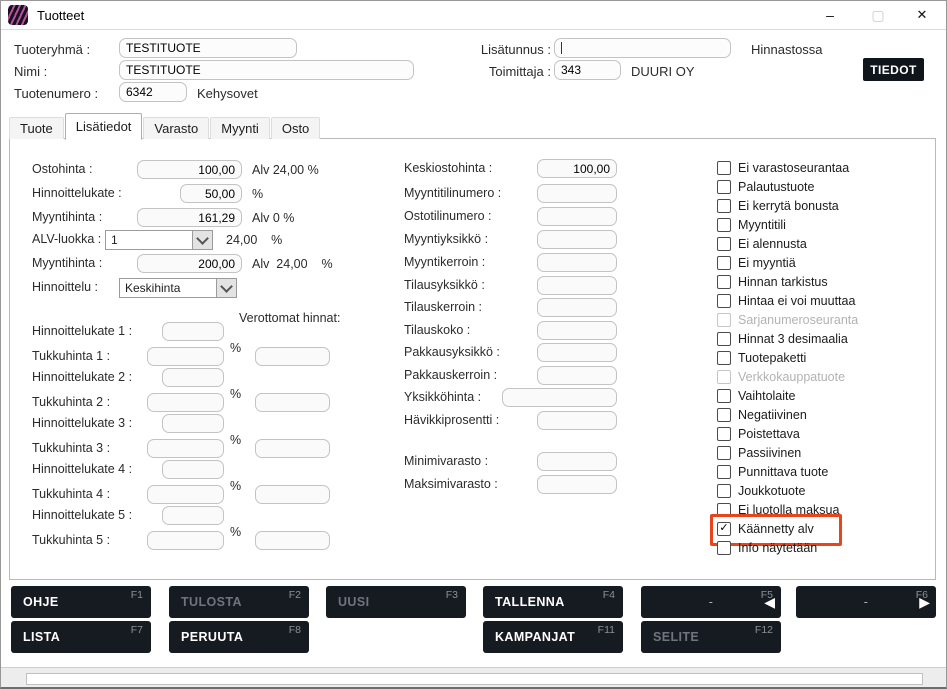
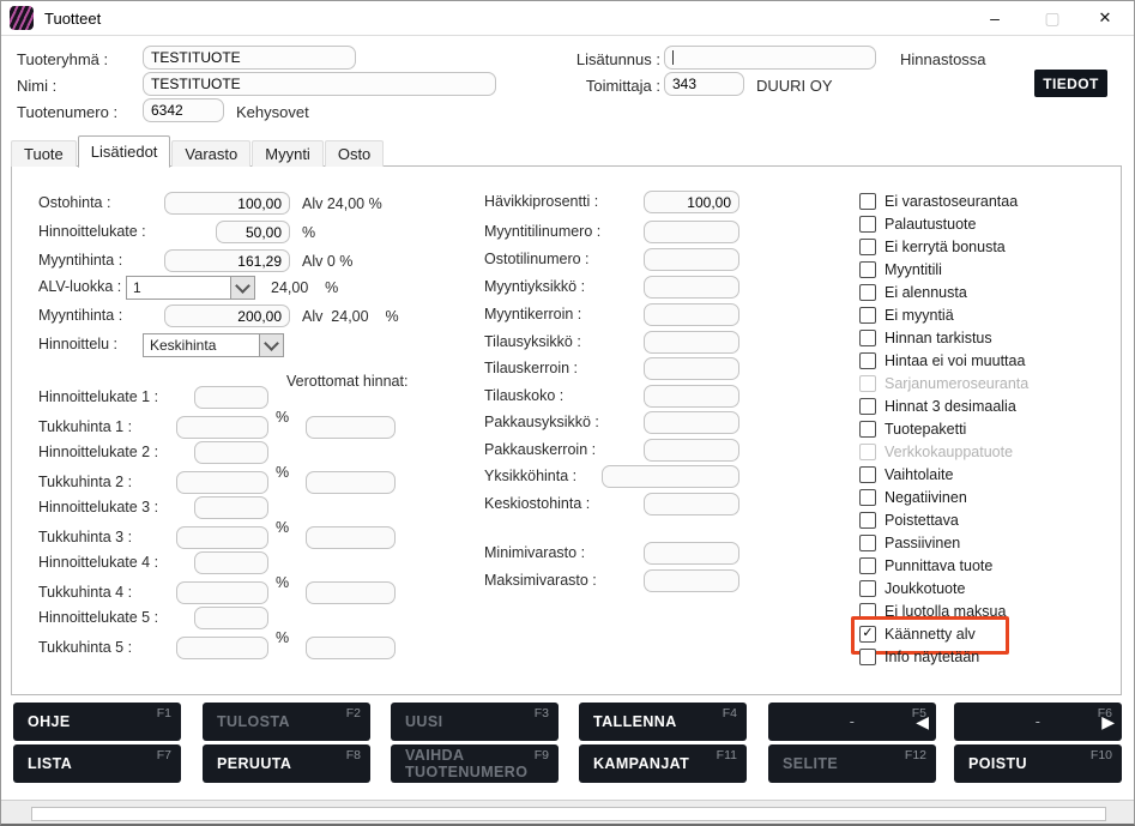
  Tuotteet
  –
  ▢
  ✕
  Tuoteryhmä :
  TESTITUOTE
  Nimi :
  TESTITUOTE
  Tuotenumero :
  6342
  Kehysovet
  Lisätunnus :
  Toimittaja :
  343
  DUURI OY
  Hinnastossa
  TIEDOT
  Tuote
  Lisätiedot
  Varasto
  Myynti
  Osto
  Ostohinta :
  100,00
  Alv 24,00 %
  Hinnoittelukate :
  50,00
  %
  Myyntihinta :
  161,29
  Alv 0 %
  ALV-luokka :
  1
  24,00 %
  Myyntihinta :
  200,00
  Alv 24,00 %
  Hinnoittelu :
  Keskihinta
  Verottomat hinnat:
  Hinnoittelukate 1 :
  %
  Tukkuhinta 1 :
  Hinnoittelukate 2 :
  %
  Tukkuhinta 2 :
  Hinnoittelukate 3 :
  %
  Tukkuhinta 3 :
  Hinnoittelukate 4 :
  %
  Tukkuhinta 4 :
  Hinnoittelukate 5 :
  %
  Tukkuhinta 5 :
- Keskiostohinta :
+ Hävikkiprosentti :
  100,00
  Myyntitilinumero :
  Ostotilinumero :
  Myyntiyksikkö :
  Myyntikerroin :
  Tilausyksikkö :
  Tilauskerroin :
  Tilauskoko :
  Pakkausyksikkö :
  Pakkauskerroin :
  Yksikköhinta :
- Hävikkiprosentti :
+ Keskiostohinta :
  Minimivarasto :
  Maksimivarasto :
  Ei varastoseurantaa
  Palautustuote
  Ei kerrytä bonusta
  Myyntitili
  Ei alennusta
  Ei myyntiä
  Hinnan tarkistus
  Hintaa ei voi muuttaa
  Sarjanumeroseuranta
  Hinnat 3 desimaalia
  Tuotepaketti
  Verkkokauppatuote
  Vaihtolaite
  Negatiivinen
  Poistettava
  Passiivinen
  Punnittava tuote
  Joukkotuote
  Ei luotolla maksua
  ✓
  Käännetty alv
  Info näytetään
  OHJE
  F1
  TULOSTA
  F2
  UUSI
  F3
  TALLENNA
  F4
  -
  F5
  ◀
  -
  F6
  ▶
  LISTA
  F7
  PERUUTA
  F8
+ VAIHDA TUOTENUMERO
+ F9
  KAMPANJAT
  F11
  SELITE
  F12
+ POISTU
+ F10
